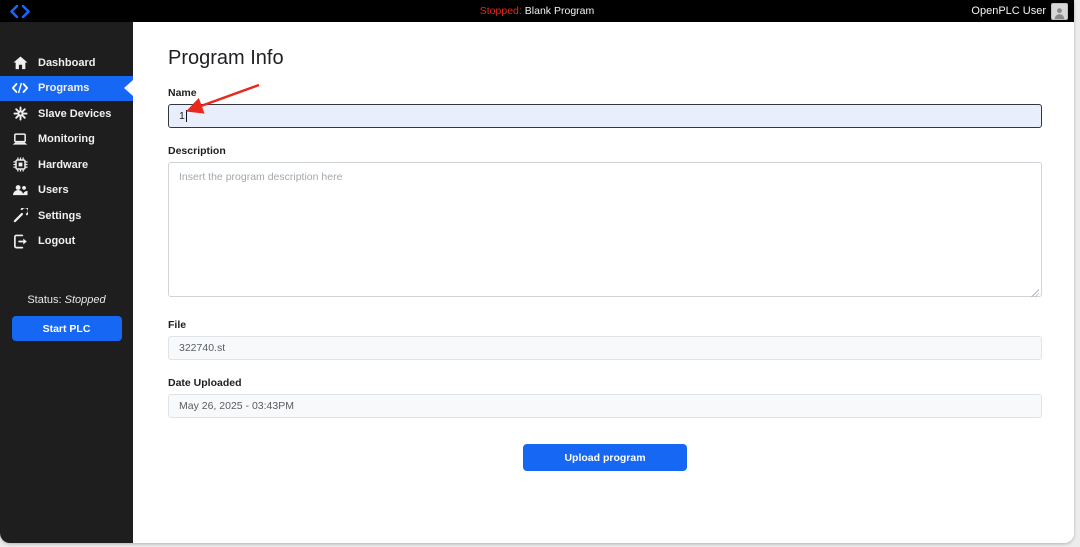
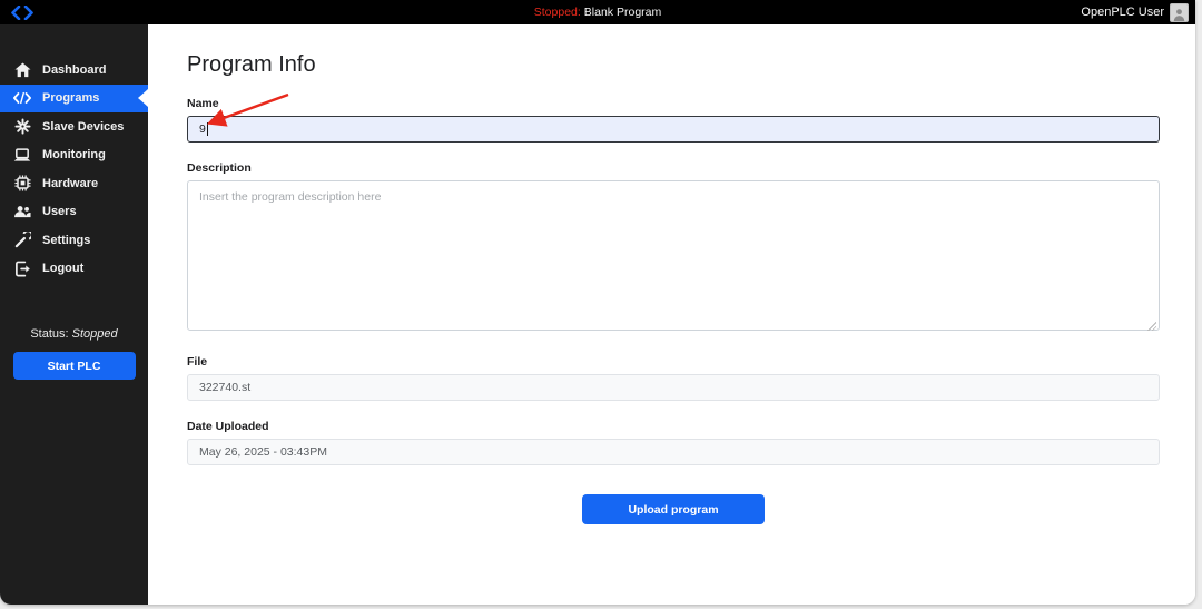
  Stopped: Blank Program
  OpenPLC User
  Dashboard
  Programs
  Slave Devices
  Monitoring
  Hardware
  Users
  Settings
  Logout
  Status: Stopped
  Start PLC
  Program Info
  Name
- 1
+ 9
  Description
  Insert the program description here
  File
  322740.st
  Date Uploaded
  May 26, 2025 - 03:43PM
  Upload program
